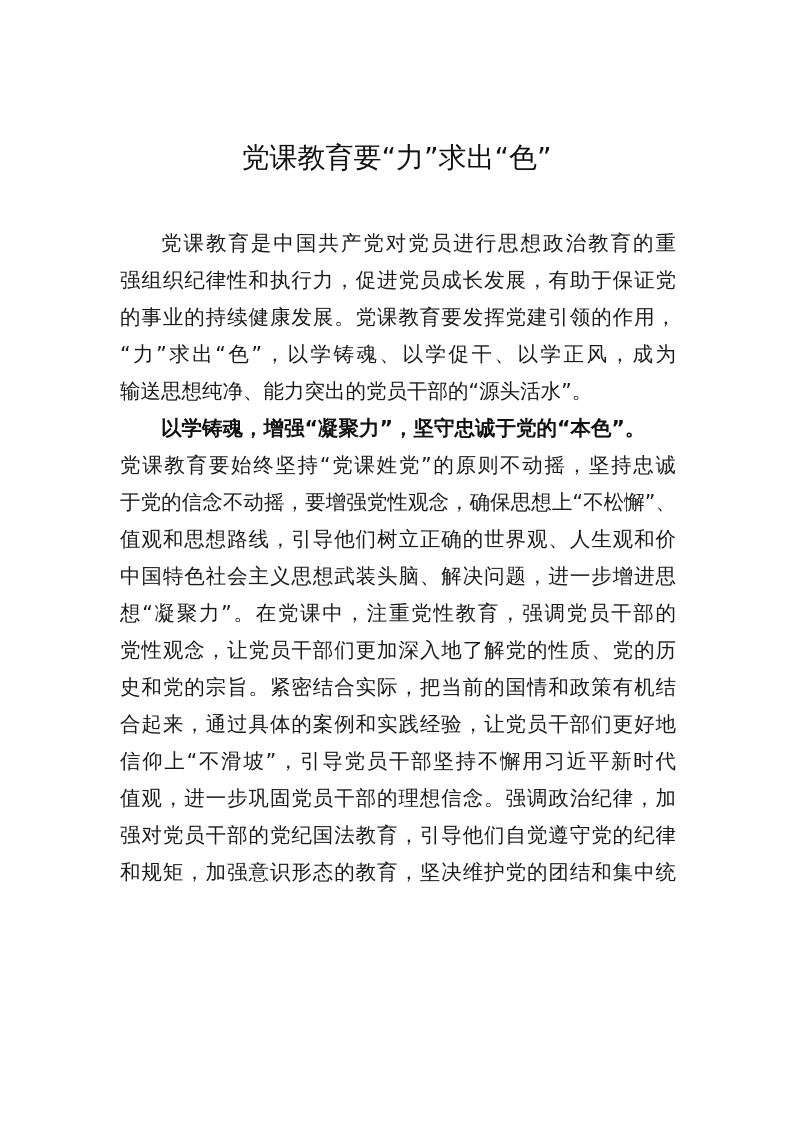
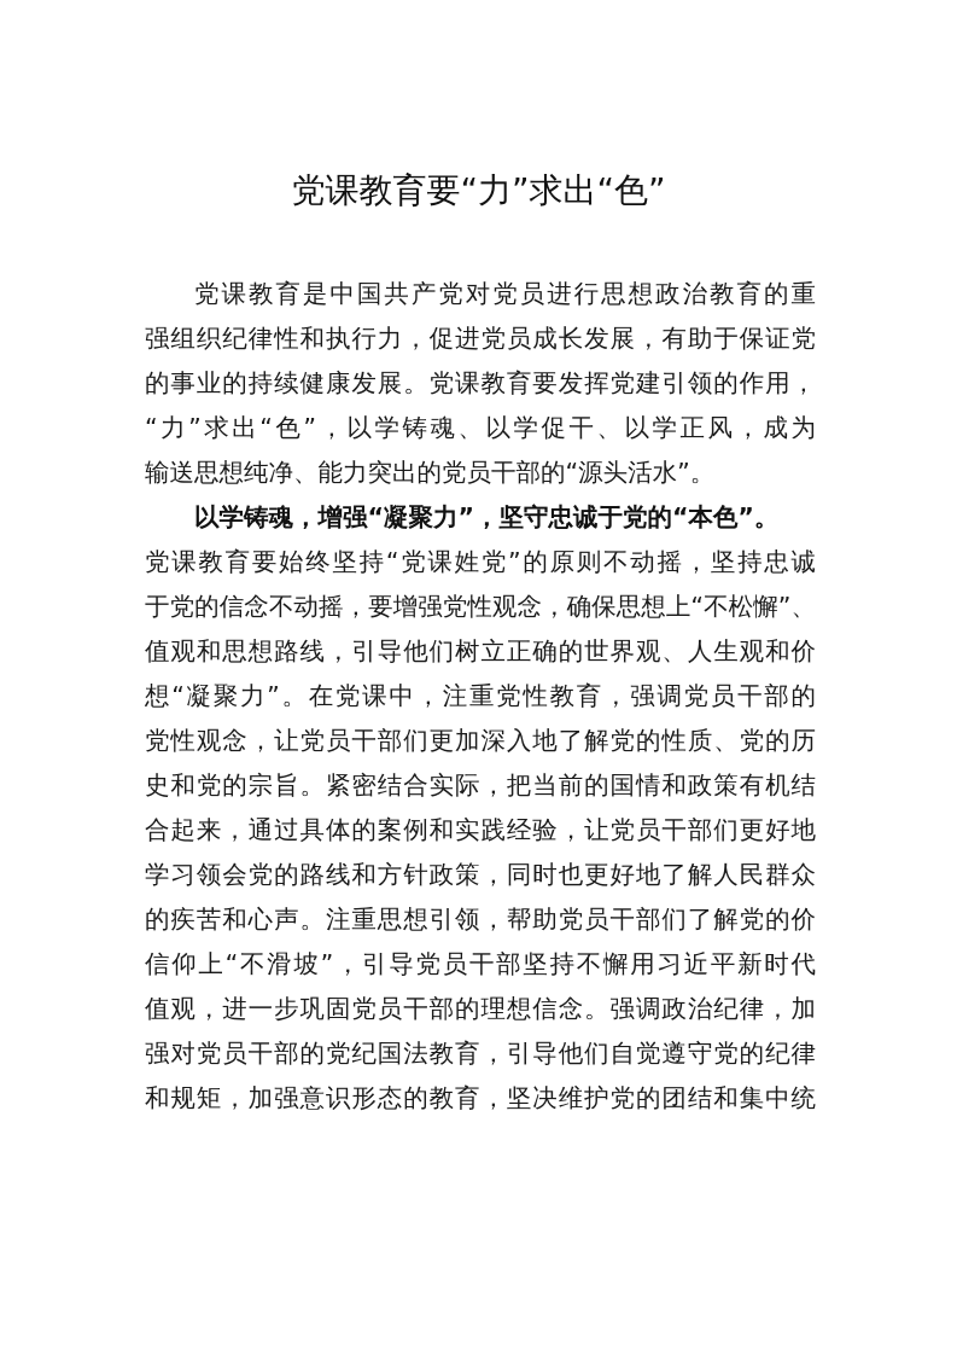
  党课教育要“力”求出“色”
  党课教育是中国共产党对党员进行思想政治教育的重
  强组织纪律性和执行力，促进党员成长发展，有助于保证党
  的事业的持续健康发展。党课教育要发挥党建引领的作用，
  “力”求出“色”，以学铸魂、以学促干、以学正风，成为
  输送思想纯净、能力突出的党员干部的“源头活水”。
  以学铸魂，增强“凝聚力”，坚守忠诚于党的“本色”。
  党课教育要始终坚持“党课姓党”的原则不动摇，坚持忠诚
  于党的信念不动摇，要增强党性观念，确保思想上“不松懈”、
  值观和思想路线，引导他们树立正确的世界观、人生观和价
- 中国特色社会主义思想武装头脑、解决问题，进一步增进思
  想“凝聚力”。在党课中，注重党性教育，强调党员干部的
  党性观念，让党员干部们更加深入地了解党的性质、党的历
  史和党的宗旨。紧密结合实际，把当前的国情和政策有机结
  合起来，通过具体的案例和实践经验，让党员干部们更好地
+ 学习领会党的路线和方针政策，同时也更好地了解人民群众
+ 的疾苦和心声。注重思想引领，帮助党员干部们了解党的价
  信仰上“不滑坡”，引导党员干部坚持不懈用习近平新时代
  值观，进一步巩固党员干部的理想信念。强调政治纪律，加
  强对党员干部的党纪国法教育，引导他们自觉遵守党的纪律
  和规矩，加强意识形态的教育，坚决维护党的团结和集中统
